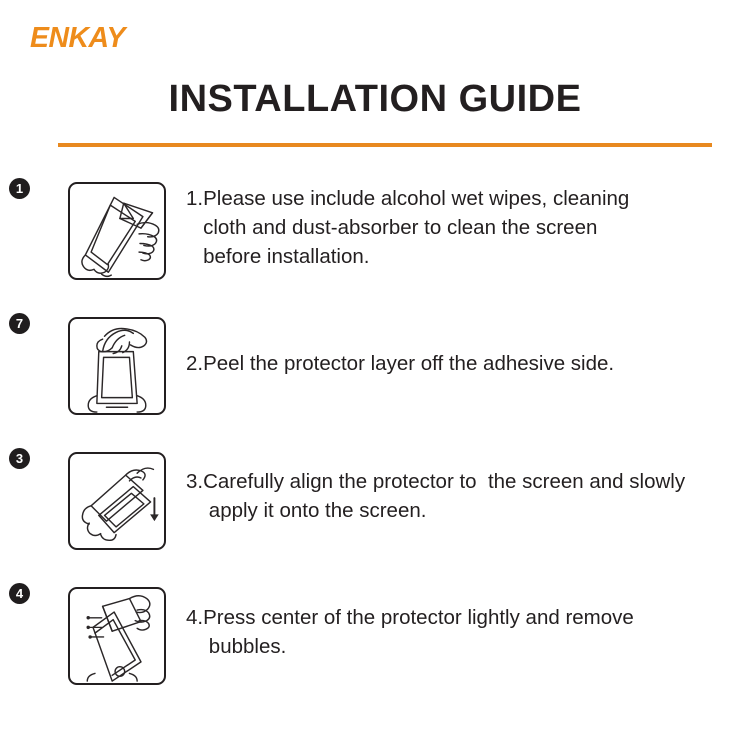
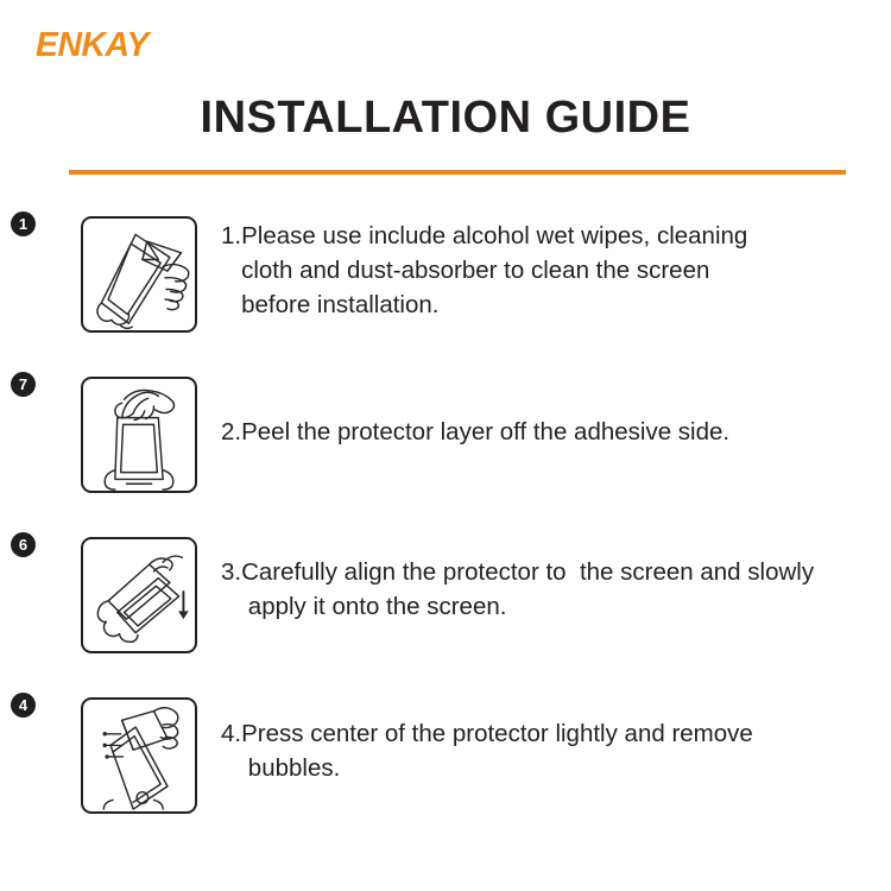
  ENKAY
  INSTALLATION GUIDE
  1
  1.Please use include alcohol wet wipes, cleaning
  cloth and dust-absorber to clean the screen
  before installation.
  7
  2.Peel the protector layer off the adhesive side.
- 3
+ 6
  3.Carefully align the protector to the screen and slowly
  apply it onto the screen.
  4
  4.Press center of the protector lightly and remove
  bubbles.
